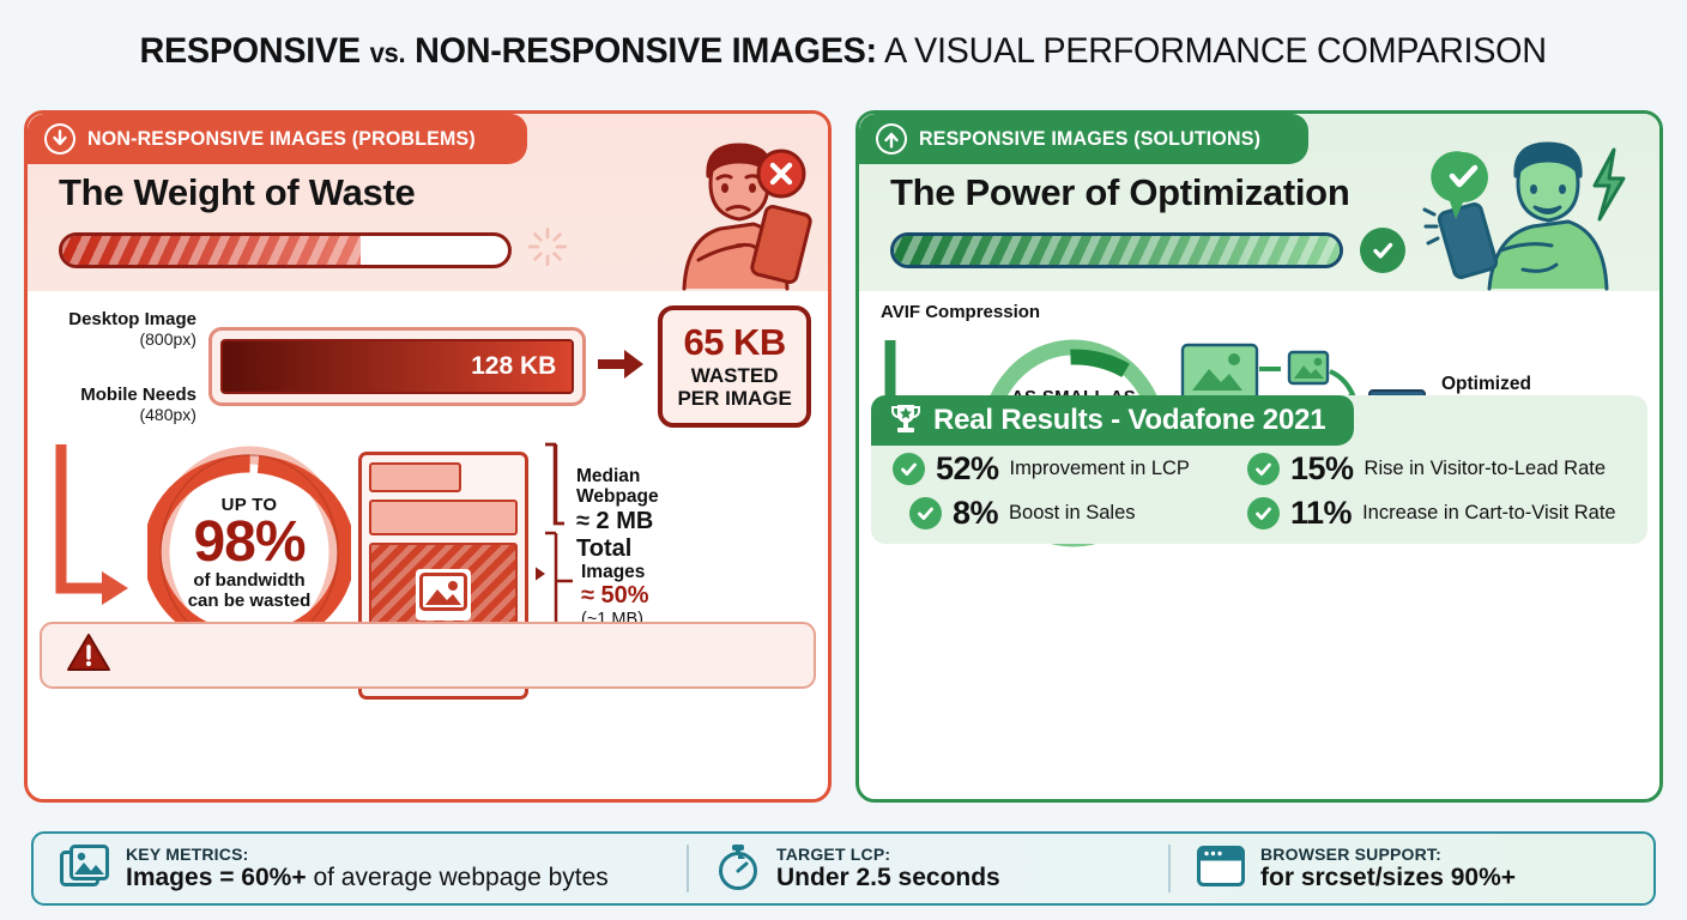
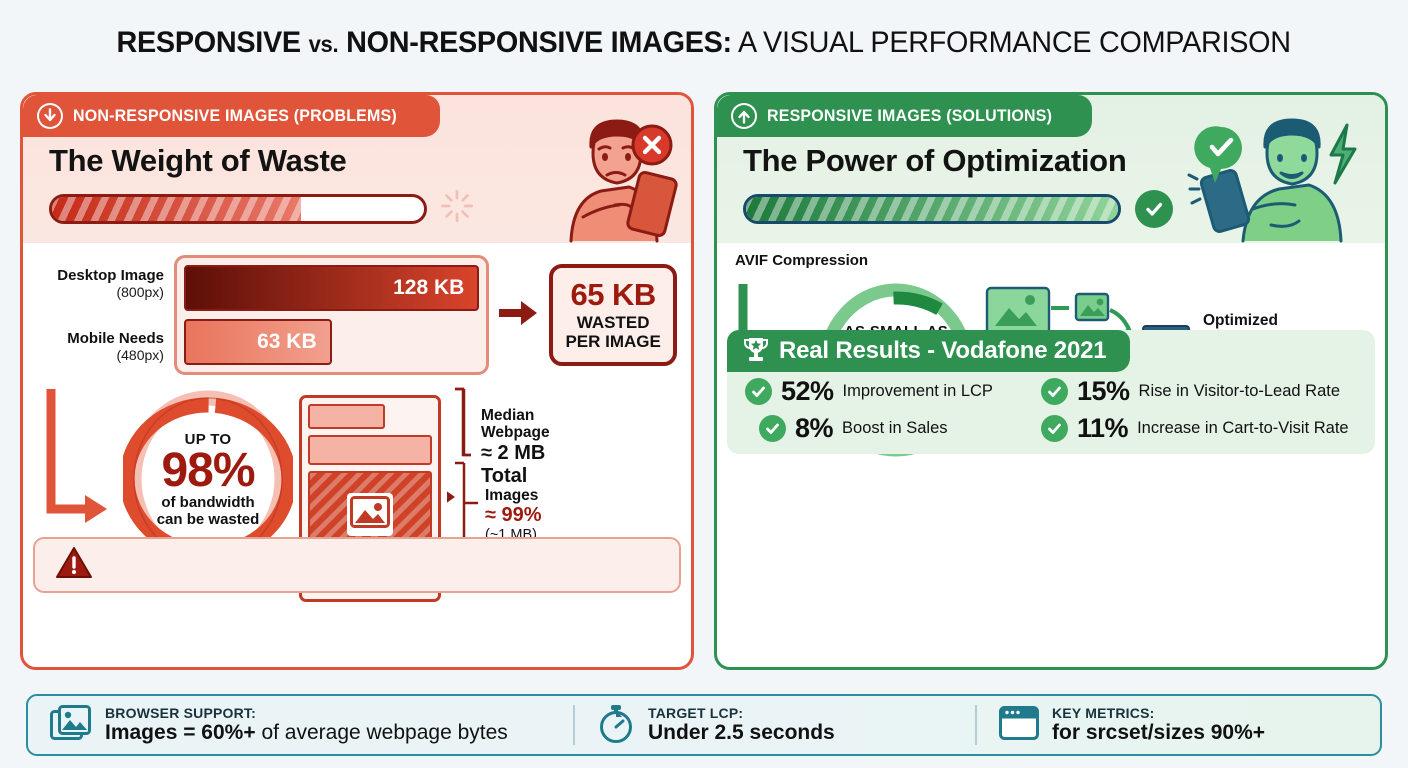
  RESPONSIVE vs. NON-RESPONSIVE IMAGES: A VISUAL PERFORMANCE COMPARISON
  NON-RESPONSIVE IMAGES (PROBLEMS)
  The Weight of Waste
  Desktop Image
  (800px)
  Mobile Needs
  (480px)
  128 KB
+ 63 KB
  65 KB
  WASTED
  PER IMAGE
  UP TO
  98%
  of bandwidth
  can be wasted
  Median Webpage
  ≈ 2 MB Total
  Images
- ≈ 50%
+ ≈ 99%
  (~1 MB)
  RESPONSIVE IMAGES (SOLUTIONS)
  The Power of Optimization
  AVIF Compression
  Optimized
  Real Results - Vodafone 2021
  52%
  Improvement in LCP
  15%
  Rise in Visitor-to-Lead Rate
  8%
  Boost in Sales
  11%
  Increase in Cart-to-Visit Rate
- KEY METRICS:
+ BROWSER SUPPORT:
  Images = 60%+ of average webpage bytes
  TARGET LCP:
  Under 2.5 seconds
- BROWSER SUPPORT:
+ KEY METRICS:
  for srcset/sizes 90%+
